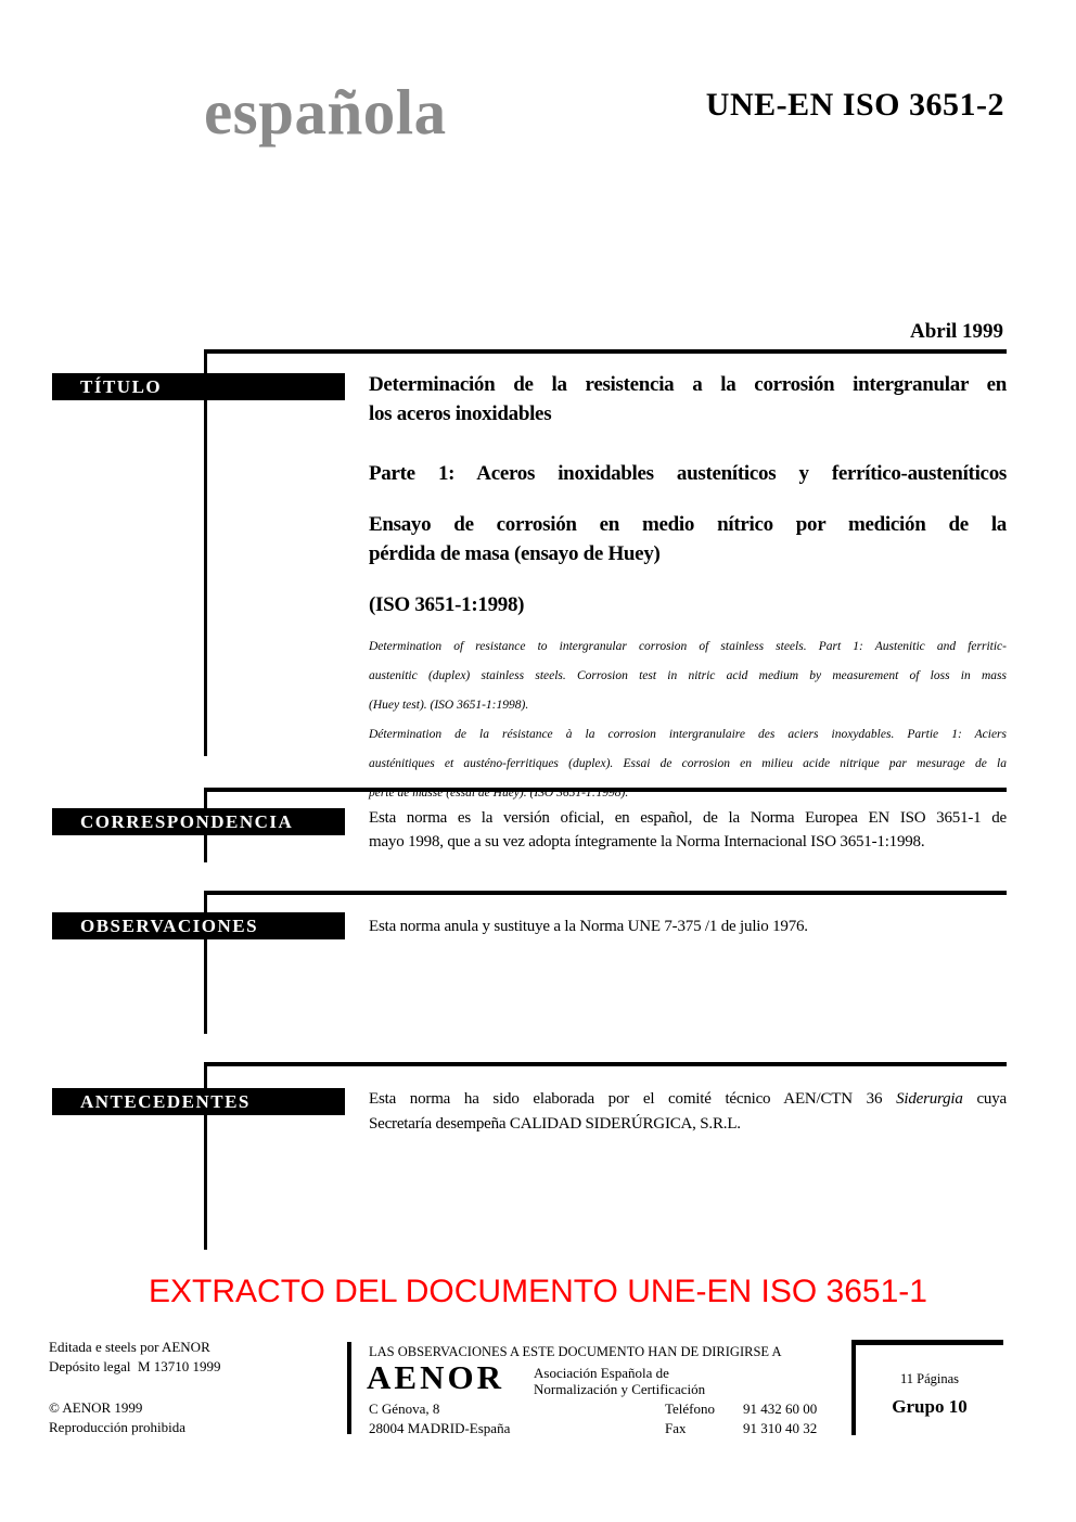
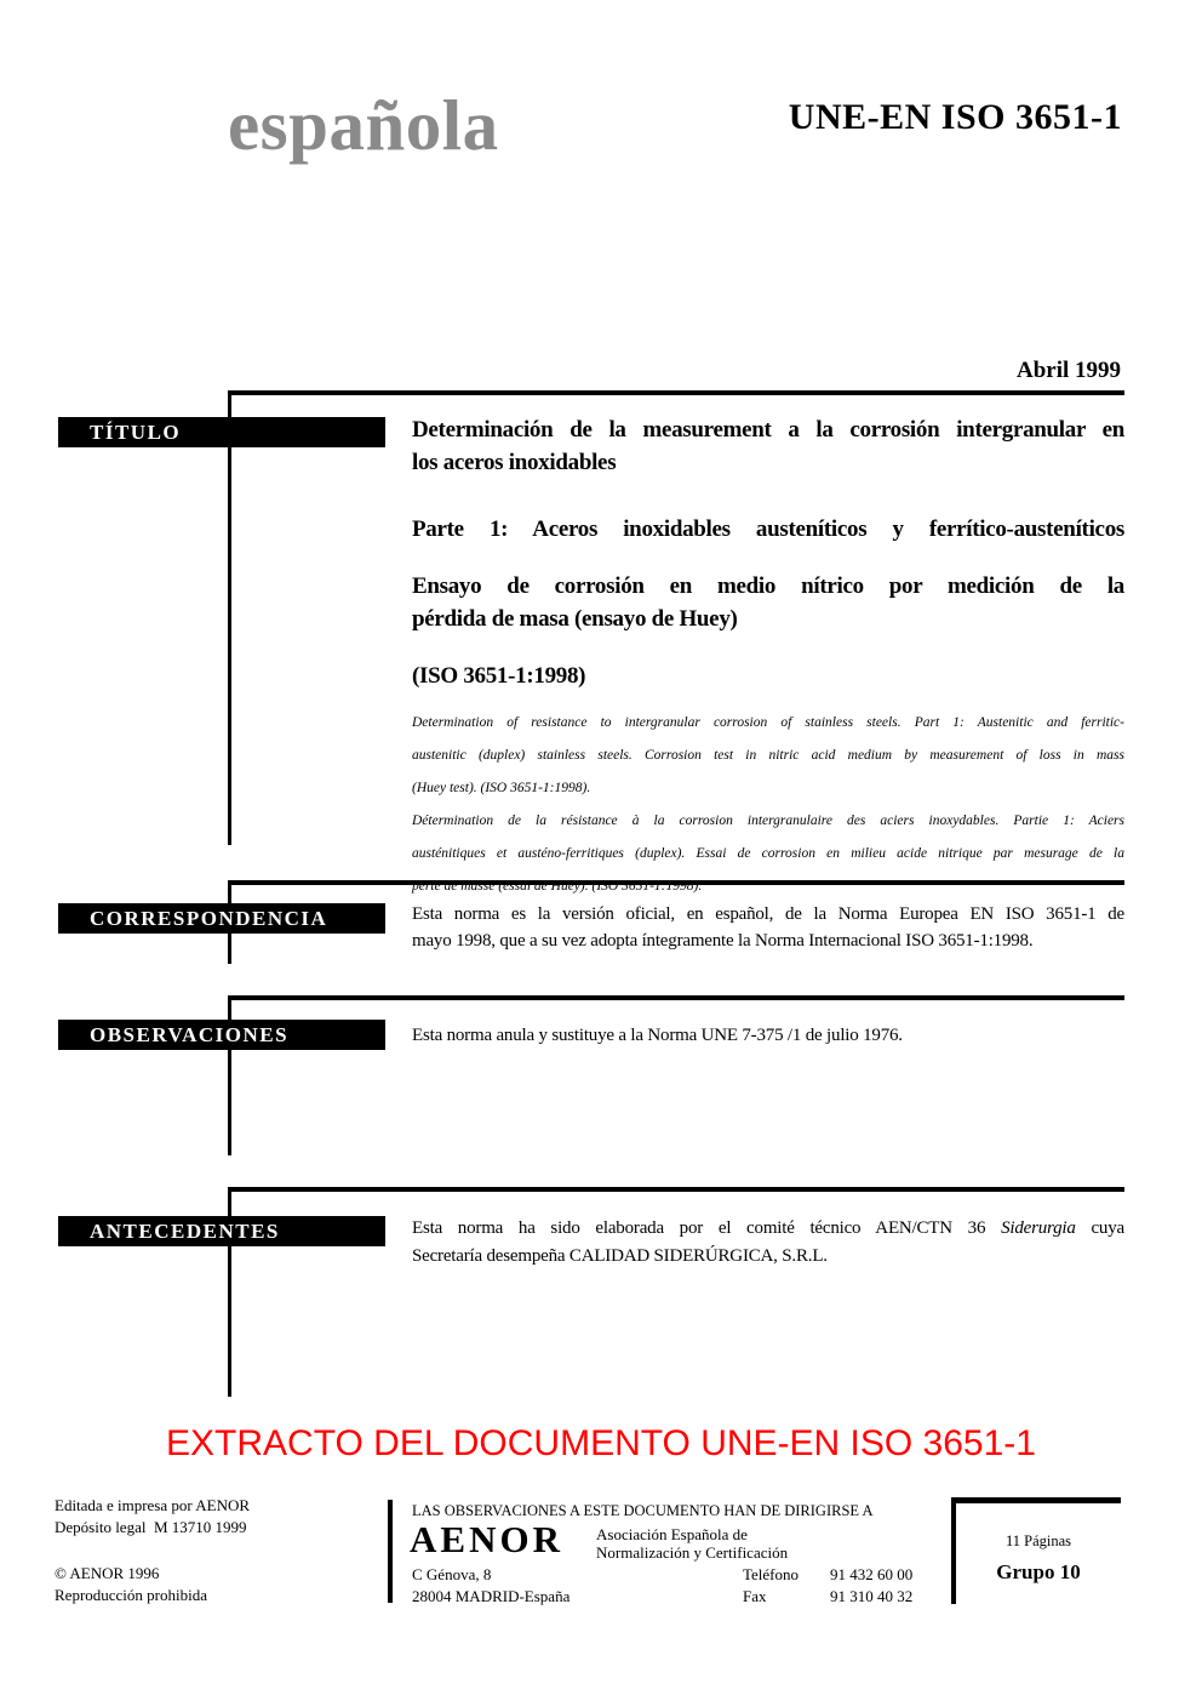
  española
- UNE-EN ISO 3651-2
+ UNE-EN ISO 3651-1
  Abril 1999
  TÍTULO
  CORRESPONDENCIA
  OBSERVACIONES
  ANTECEDENTES
- Determinación de la resistencia a la corrosión intergranular en
+ Determinación de la measurement a la corrosión intergranular en
  los aceros inoxidables
  Parte 1: Aceros inoxidables austeníticos y ferrítico-austeníticos
  Ensayo de corrosión en medio nítrico por medición de la
  pérdida de masa (ensayo de Huey)
  (ISO 3651-1:1998)
  Determination of resistance to intergranular corrosion of stainless steels. Part 1: Austenitic and ferritic-
  austenitic (duplex) stainless steels. Corrosion test in nitric acid medium by measurement of loss in mass
  (Huey test). (ISO 3651-1:1998).
  Détermination de la résistance à la corrosion intergranulaire des aciers inoxydables. Partie 1: Aciers
  austénitiques et austéno-ferritiques (duplex). Essai de corrosion en milieu acide nitrique par mesurage de la
  perte de masse (essai de Huey). (ISO 3651-1:1998).
  Esta norma es la versión oficial, en español, de la Norma Europea EN ISO 3651-1 de
  mayo 1998, que a su vez adopta íntegramente la Norma Internacional ISO 3651-1:1998.
  Esta norma anula y sustituye a la Norma UNE 7-375 /1 de julio 1976.
  Esta norma ha sido elaborada por el comité técnico AEN/CTN 36 Siderurgia cuya
  Secretaría desempeña CALIDAD SIDERÚRGICA, S.R.L.
  EXTRACTO DEL DOCUMENTO UNE-EN ISO 3651-1
- Editada e steels por AENOR
+ Editada e impresa por AENOR
  Depósito legal M 13710 1999
- © AENOR 1999
+ © AENOR 1996
  Reproducción prohibida
  LAS OBSERVACIONES A ESTE DOCUMENTO HAN DE DIRIGIRSE A
  AENOR
  Asociación Española de
  Normalización y Certificación
  C Génova, 8
  28004 MADRID-España
  Teléfono
  91 432 60 00
  Fax
  91 310 40 32
  11 Páginas
  Grupo 10
